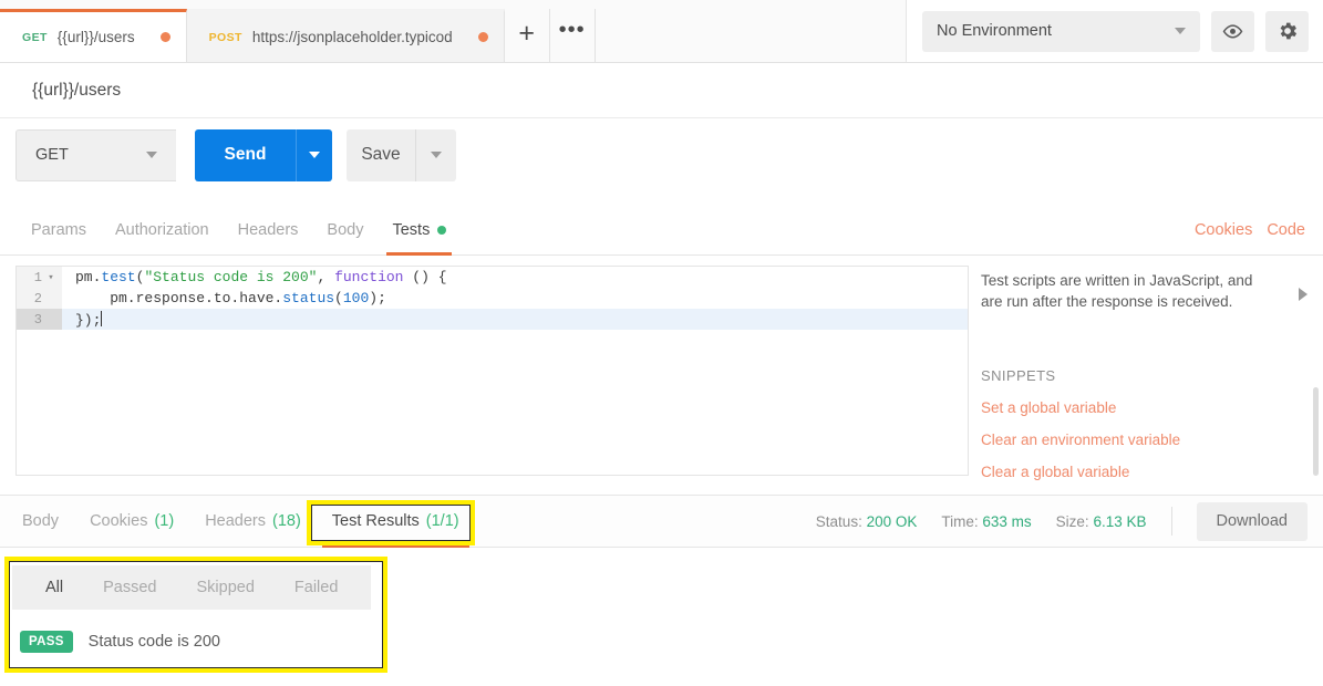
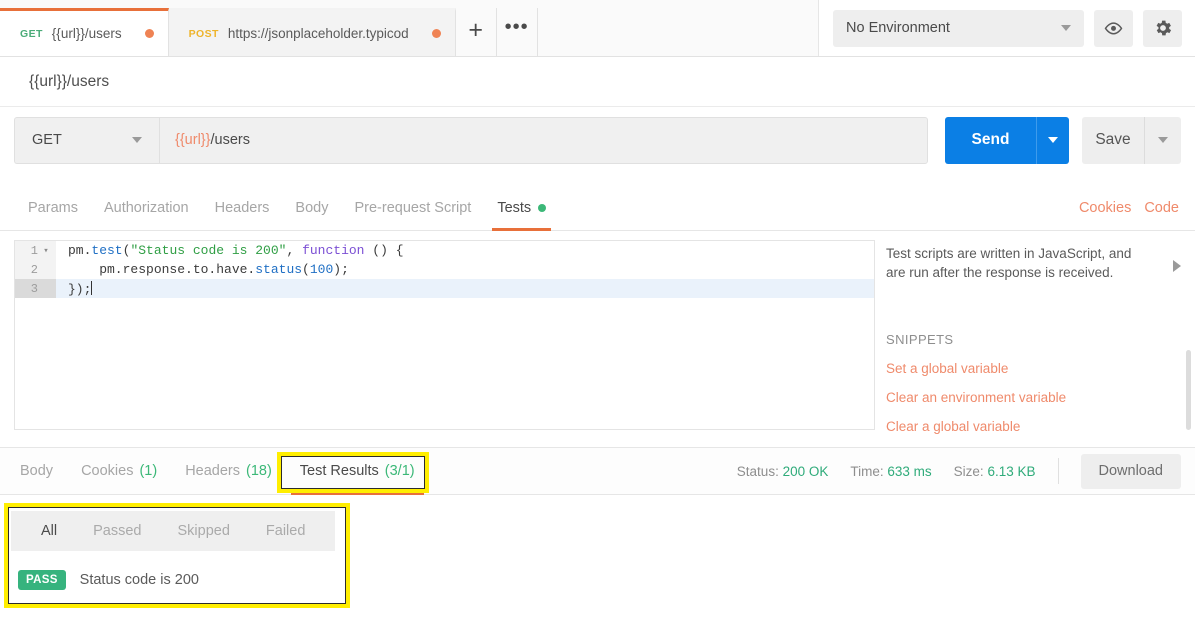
  GET
  {{url}}/users
  POST
  https://jsonplaceholder.typicod
  +
  •••
  No Environment
  {{url}}/users
  GET
+ {{url}}
+ /users
  Send
  Save
  Params
  Authorization
  Headers
  Body
+ Pre-request Script
  Tests
  Cookies
  Code
  1
  ▾
  pm.test("Status code is 200", function () {
  2
  pm.response.to.have.status(100);
  3
  });
  Test scripts are written in JavaScript, and are run after the response is received.
  SNIPPETS
  Set a global variable
  Clear an environment variable
  Clear a global variable
  Body
  Cookies
  (1)
  Headers
  (18)
  Test Results
- (1/1)
+ (3/1)
  Status: 200 OK
  Time: 633 ms
  Size: 6.13 KB
  Download
  All
  Passed
  Skipped
  Failed
  PASS
  Status code is 200
